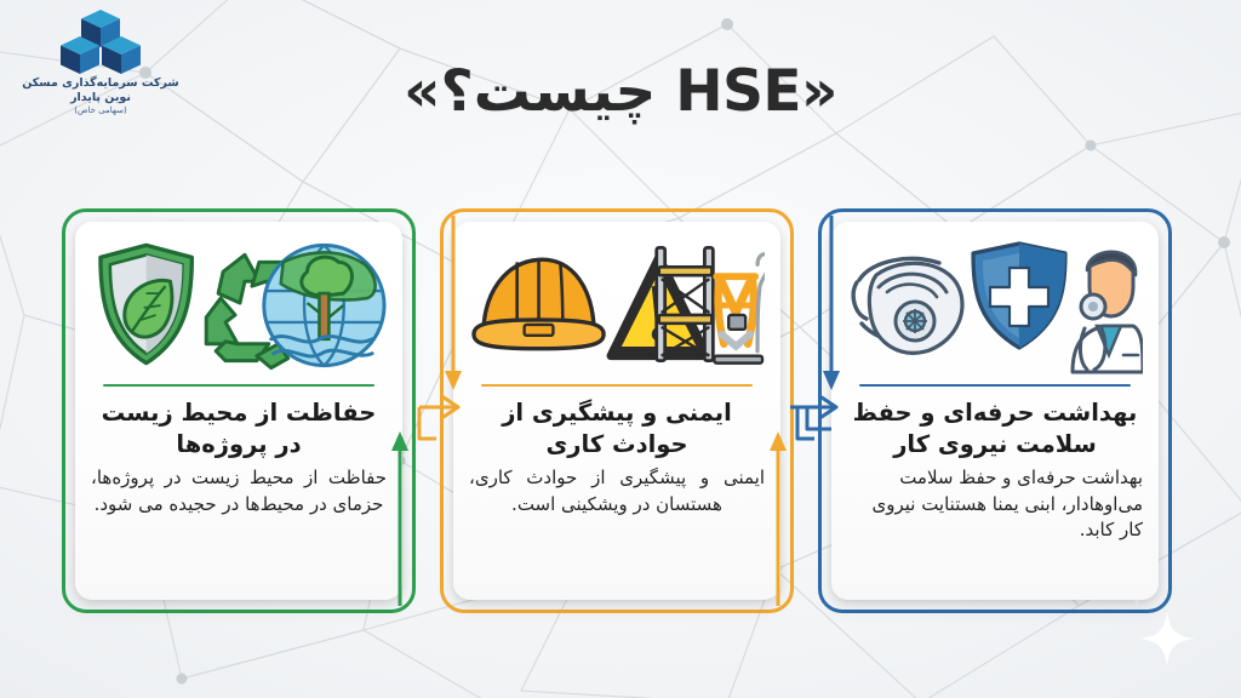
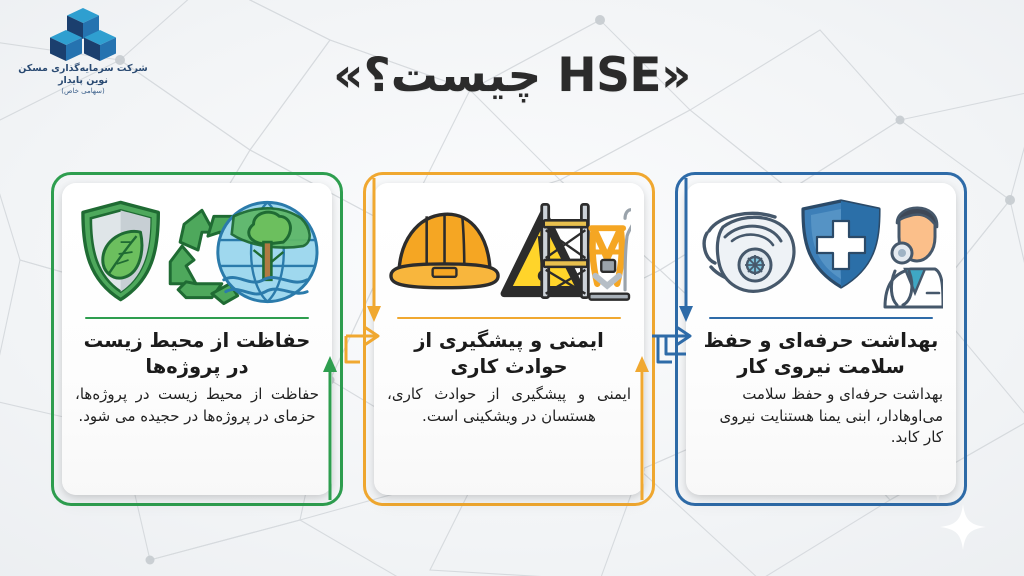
  شرکت سرمایه‌گذاری مسکن
  نوین پایدار
  (سهامی خاص)
  «HSE چیست؟»
  بهداشت حرفه‌ای و حفظ سلامت نیروی کار
  بهداشت حرفه‌ای و حفظ سلامت می‌اوهادار، ابنی یمنا هستنایت نیروی کار کابد.
  ایمنی و پیشگیری از حوادث کاری
  ایمنی و پیشگیری از حوادث کاری، هستسان در ویشکینی است.
  حفاظت از محیط زیست در پروژه‌ها
- حفاظت از محیط زیست در پروژه‌ها، حزمای در محیط‌ها در حجیده می شود.
+ حفاظت از محیط زیست در پروژه‌ها، حزمای در پروژه‌ها در حجیده می شود.
